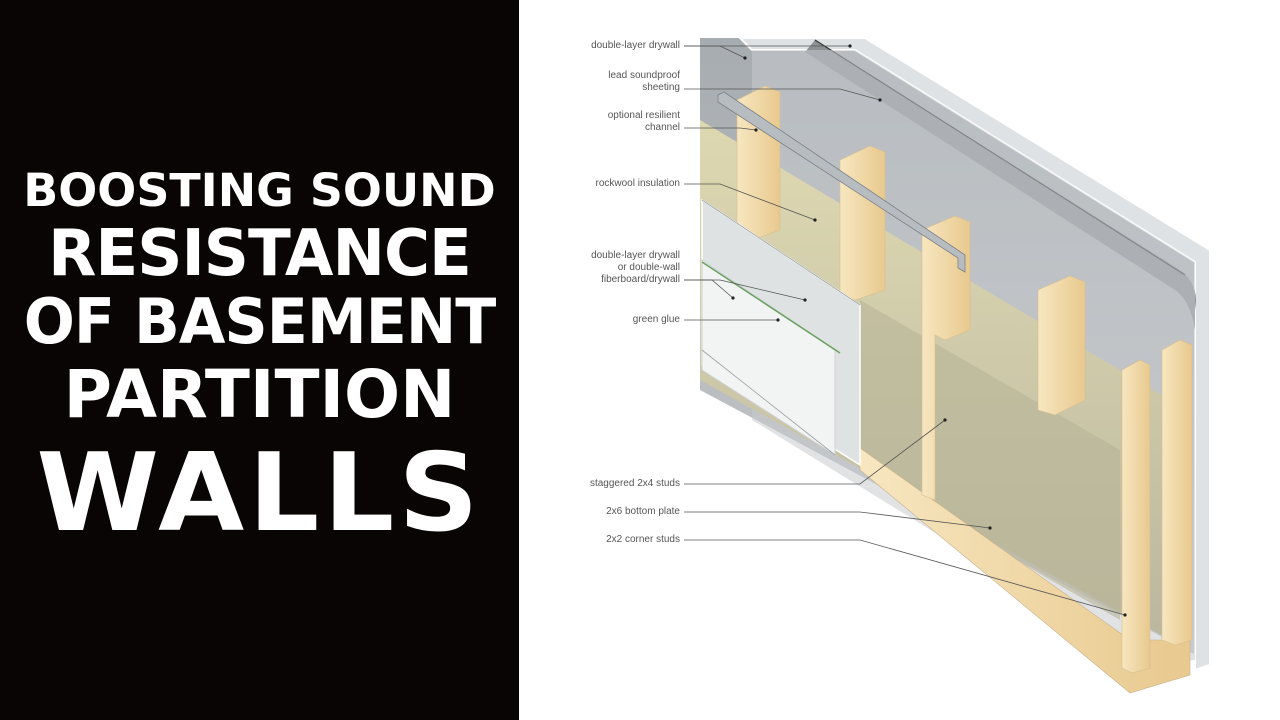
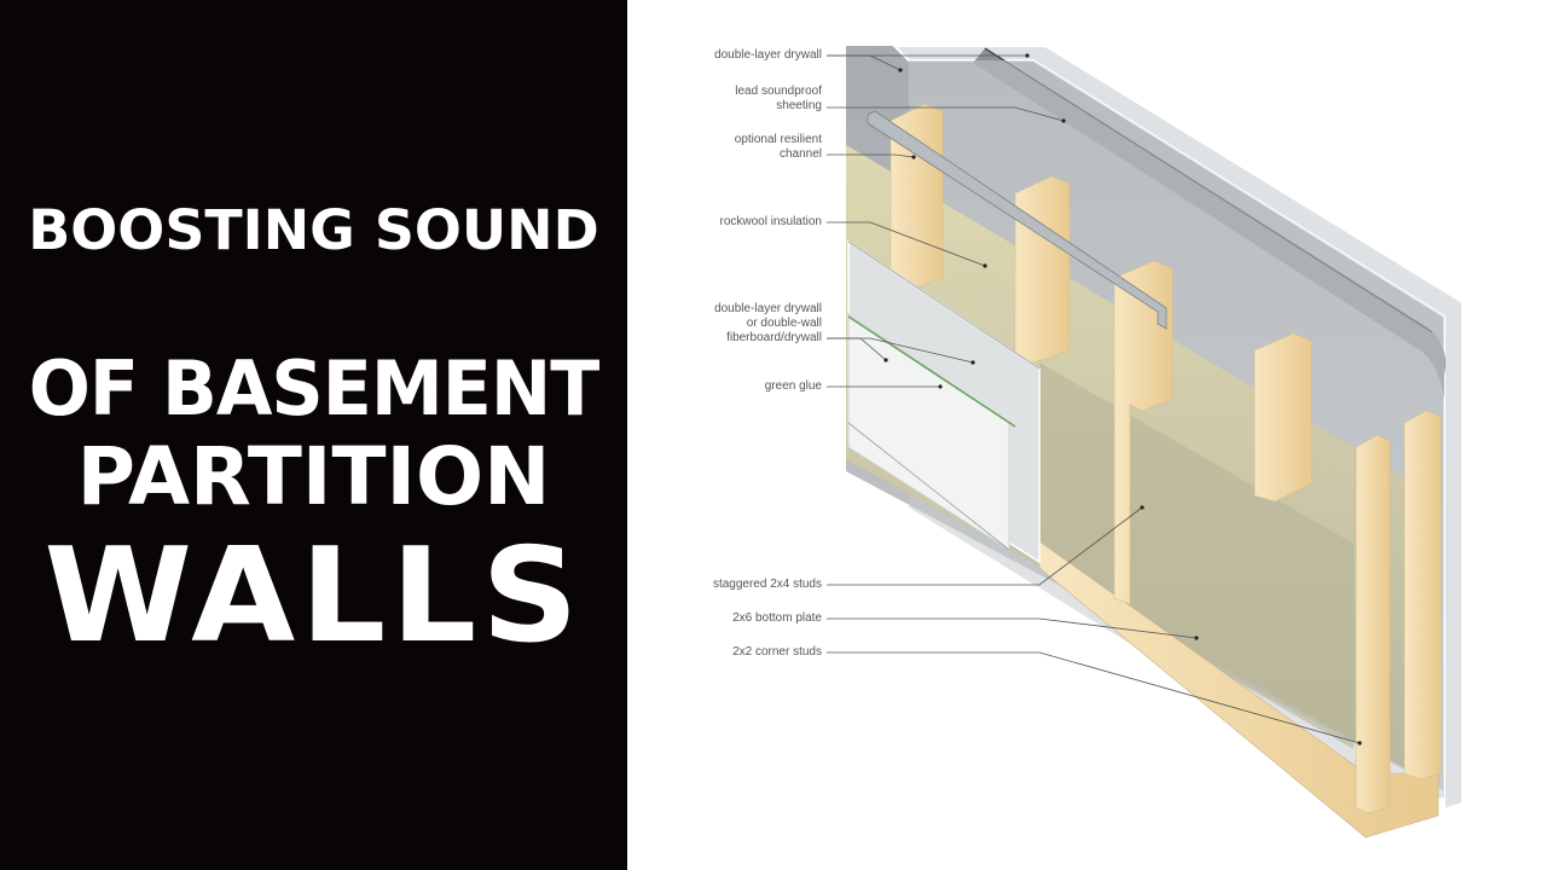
  BOOSTING SOUND
- RESISTANCE
  OF BASEMENT
  PARTITION
  WALLS
  double-layer drywall
  lead soundproof
  sheeting
  optional resilient
  channel
  rockwool insulation
  double-layer drywall
  or double-wall
  fiberboard/drywall
  green glue
  staggered 2x4 studs
  2x6 bottom plate
  2x2 corner studs
